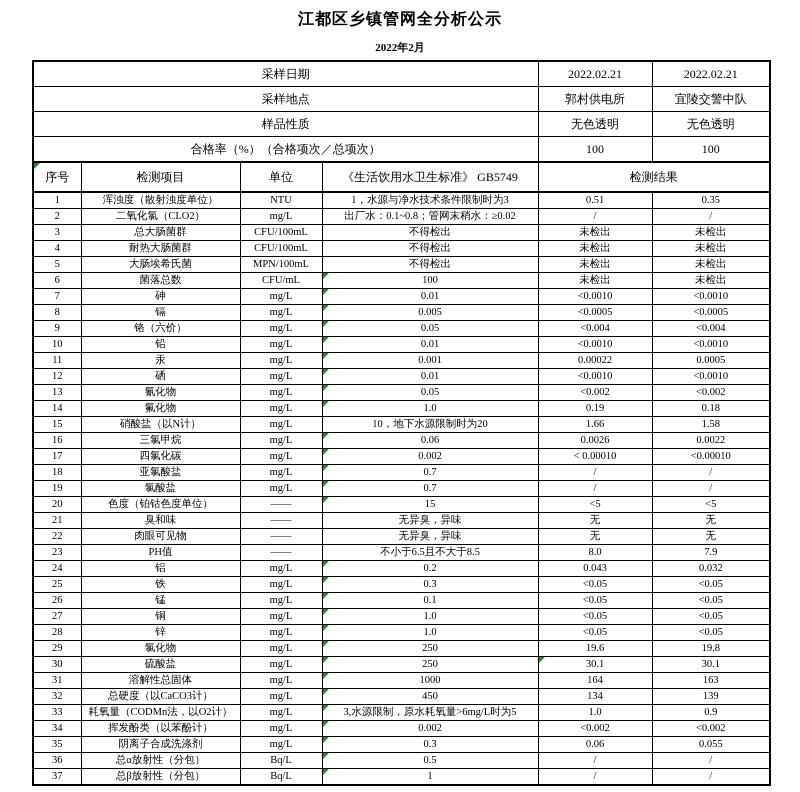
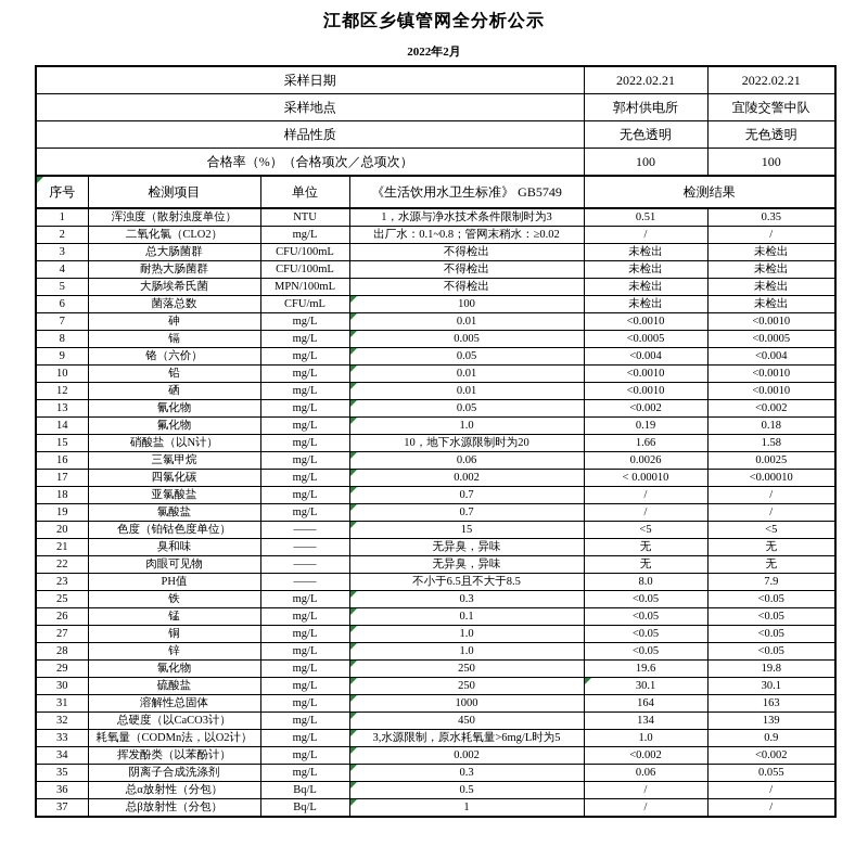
  江都区乡镇管网全分析公示
  2022年2月
  采样日期	2022.02.21	2022.02.21
  采样地点	郭村供电所	宜陵交警中队
  样品性质	无色透明	无色透明
  合格率（%）（合格项次／总项次）	100	100
  序号	检测项目	单位	《生活饮用水卫生标准》 GB5749	检测结果
  1	浑浊度（散射浊度单位）	NTU	1，水源与净水技术条件限制时为3	0.51	0.35
  2	二氧化氯（CLO2）	mg/L	出厂水：0.1~0.8；管网末稍水：≥0.02	/	/
  3	总大肠菌群	CFU/100mL	不得检出	未检出	未检出
  4	耐热大肠菌群	CFU/100mL	不得检出	未检出	未检出
  5	大肠埃希氏菌	MPN/100mL	不得检出	未检出	未检出
  6	菌落总数	CFU/mL	100	未检出	未检出
  7	砷	mg/L	0.01	<0.0010	<0.0010
  8	镉	mg/L	0.005	<0.0005	<0.0005
  9	铬（六价）	mg/L	0.05	<0.004	<0.004
  10	铅	mg/L	0.01	<0.0010	<0.0010
- 11	汞	mg/L	0.001	0.00022	0.0005
  12	硒	mg/L	0.01	<0.0010	<0.0010
  13	氰化物	mg/L	0.05	<0.002	<0.002
  14	氟化物	mg/L	1.0	0.19	0.18
  15	硝酸盐（以N计）	mg/L	10，地下水源限制时为20	1.66	1.58
- 16	三氯甲烷	mg/L	0.06	0.0026	0.0022
+ 16	三氯甲烷	mg/L	0.06	0.0026	0.0025
  17	四氯化碳	mg/L	0.002	< 0.00010	<0.00010
  18	亚氯酸盐	mg/L	0.7	/	/
  19	氯酸盐	mg/L	0.7	/	/
  20	色度（铂钴色度单位）	——	15	<5	<5
  21	臭和味	——	无异臭，异味	无	无
  22	肉眼可见物	——	无异臭，异味	无	无
  23	PH值	——	不小于6.5且不大于8.5	8.0	7.9
- 24	铝	mg/L	0.2	0.043	0.032
  25	铁	mg/L	0.3	<0.05	<0.05
  26	锰	mg/L	0.1	<0.05	<0.05
  27	铜	mg/L	1.0	<0.05	<0.05
  28	锌	mg/L	1.0	<0.05	<0.05
  29	氯化物	mg/L	250	19.6	19.8
  30	硫酸盐	mg/L	250	30.1	30.1
  31	溶解性总固体	mg/L	1000	164	163
  32	总硬度（以CaCO3计）	mg/L	450	134	139
  33	耗氧量（CODMn法，以O2计）	mg/L	3,水源限制，原水耗氧量>6mg/L时为5	1.0	0.9
  34	挥发酚类（以苯酚计）	mg/L	0.002	<0.002	<0.002
  35	阴离子合成洗涤剂	mg/L	0.3	0.06	0.055
  36	总α放射性（分包）	Bq/L	0.5	/	/
  37	总β放射性（分包）	Bq/L	1	/	/
